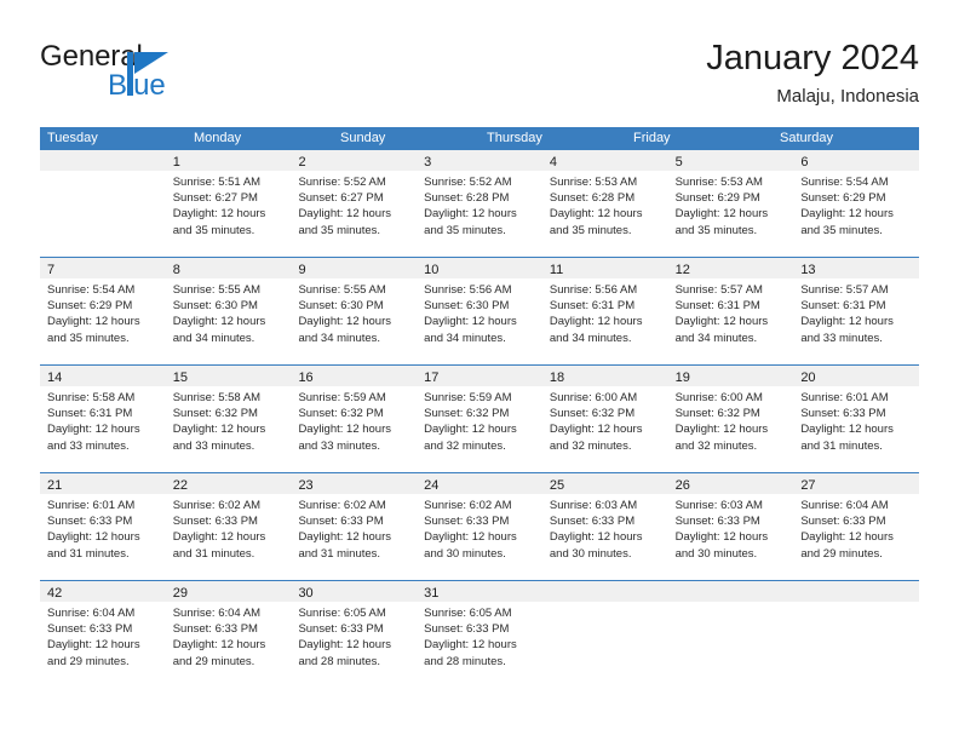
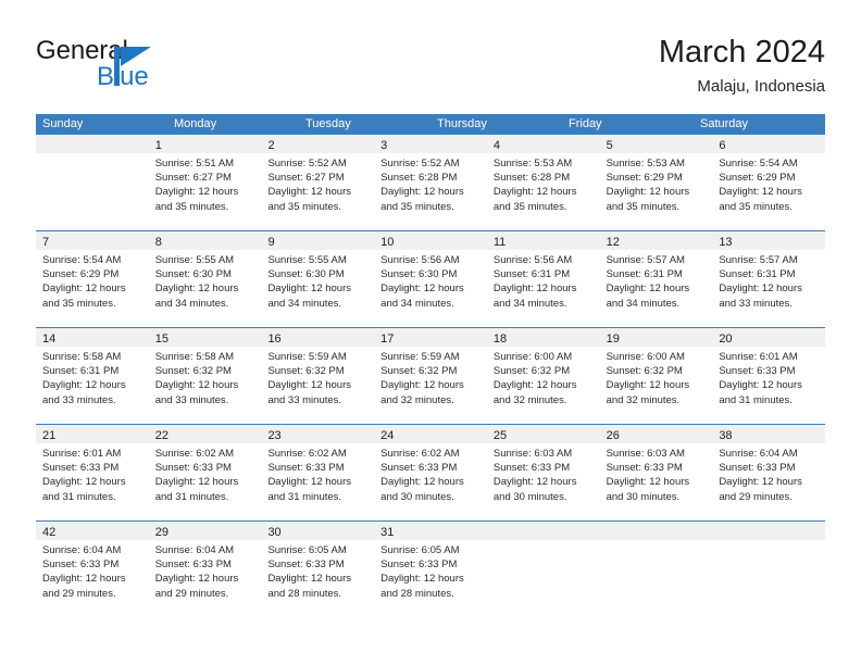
  Generl
  Blue
- January 2024
+ March 2024
  Malaju, Indonesia
- Tuesday
+ Sunday
  Monday
- Sunday
+ Tuesday
  Thursday
  Friday
  Saturday
  1
  Sunrise: 5:51 AM
  Sunset: 6:27 PM
  Daylight: 12 hours
  and 35 minutes.
  2
  Sunrise: 5:52 AM
  Sunset: 6:27 PM
  Daylight: 12 hours
  and 35 minutes.
  3
  Sunrise: 5:52 AM
  Sunset: 6:28 PM
  Daylight: 12 hours
  and 35 minutes.
  4
  Sunrise: 5:53 AM
  Sunset: 6:28 PM
  Daylight: 12 hours
  and 35 minutes.
  5
  Sunrise: 5:53 AM
  Sunset: 6:29 PM
  Daylight: 12 hours
  and 35 minutes.
  6
  Sunrise: 5:54 AM
  Sunset: 6:29 PM
  Daylight: 12 hours
  and 35 minutes.
  7
  Sunrise: 5:54 AM
  Sunset: 6:29 PM
  Daylight: 12 hours
  and 35 minutes.
  8
  Sunrise: 5:55 AM
  Sunset: 6:30 PM
  Daylight: 12 hours
  and 34 minutes.
  9
  Sunrise: 5:55 AM
  Sunset: 6:30 PM
  Daylight: 12 hours
  and 34 minutes.
  10
  Sunrise: 5:56 AM
  Sunset: 6:30 PM
  Daylight: 12 hours
  and 34 minutes.
  11
  Sunrise: 5:56 AM
  Sunset: 6:31 PM
  Daylight: 12 hours
  and 34 minutes.
  12
  Sunrise: 5:57 AM
  Sunset: 6:31 PM
  Daylight: 12 hours
  and 34 minutes.
  13
  Sunrise: 5:57 AM
  Sunset: 6:31 PM
  Daylight: 12 hours
  and 33 minutes.
  14
  Sunrise: 5:58 AM
  Sunset: 6:31 PM
  Daylight: 12 hours
  and 33 minutes.
  15
  Sunrise: 5:58 AM
  Sunset: 6:32 PM
  Daylight: 12 hours
  and 33 minutes.
  16
  Sunrise: 5:59 AM
  Sunset: 6:32 PM
  Daylight: 12 hours
  and 33 minutes.
  17
  Sunrise: 5:59 AM
  Sunset: 6:32 PM
  Daylight: 12 hours
  and 32 minutes.
  18
  Sunrise: 6:00 AM
  Sunset: 6:32 PM
  Daylight: 12 hours
  and 32 minutes.
  19
  Sunrise: 6:00 AM
  Sunset: 6:32 PM
  Daylight: 12 hours
  and 32 minutes.
  20
  Sunrise: 6:01 AM
  Sunset: 6:33 PM
  Daylight: 12 hours
  and 31 minutes.
  21
  Sunrise: 6:01 AM
  Sunset: 6:33 PM
  Daylight: 12 hours
  and 31 minutes.
  22
  Sunrise: 6:02 AM
  Sunset: 6:33 PM
  Daylight: 12 hours
  and 31 minutes.
  23
  Sunrise: 6:02 AM
  Sunset: 6:33 PM
  Daylight: 12 hours
  and 31 minutes.
  24
  Sunrise: 6:02 AM
  Sunset: 6:33 PM
  Daylight: 12 hours
  and 30 minutes.
  25
  Sunrise: 6:03 AM
  Sunset: 6:33 PM
  Daylight: 12 hours
  and 30 minutes.
  26
  Sunrise: 6:03 AM
  Sunset: 6:33 PM
  Daylight: 12 hours
  and 30 minutes.
- 27
+ 38
  Sunrise: 6:04 AM
  Sunset: 6:33 PM
  Daylight: 12 hours
  and 29 minutes.
  42
  Sunrise: 6:04 AM
  Sunset: 6:33 PM
  Daylight: 12 hours
  and 29 minutes.
  29
  Sunrise: 6:04 AM
  Sunset: 6:33 PM
  Daylight: 12 hours
  and 29 minutes.
  30
  Sunrise: 6:05 AM
  Sunset: 6:33 PM
  Daylight: 12 hours
  and 28 minutes.
  31
  Sunrise: 6:05 AM
  Sunset: 6:33 PM
  Daylight: 12 hours
  and 28 minutes.
